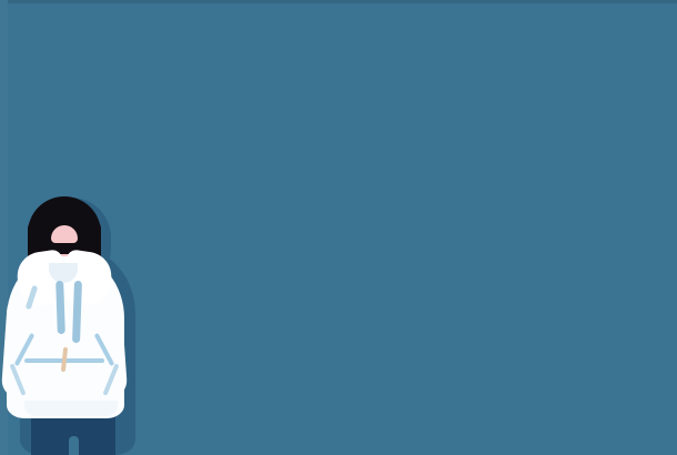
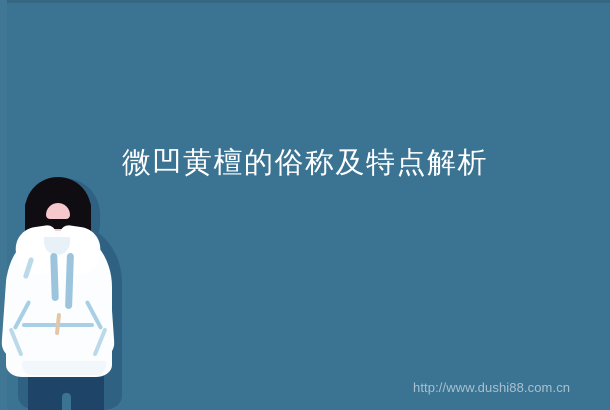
+ 微凹黄檀的俗称及特点解析
+ http://www.dushi88.com.cn
